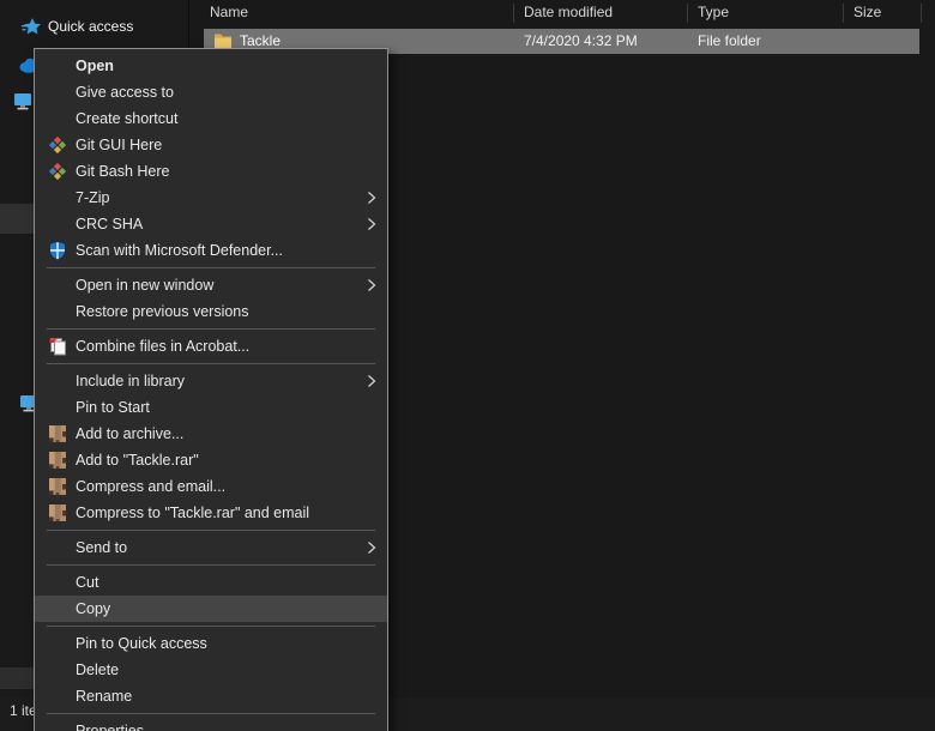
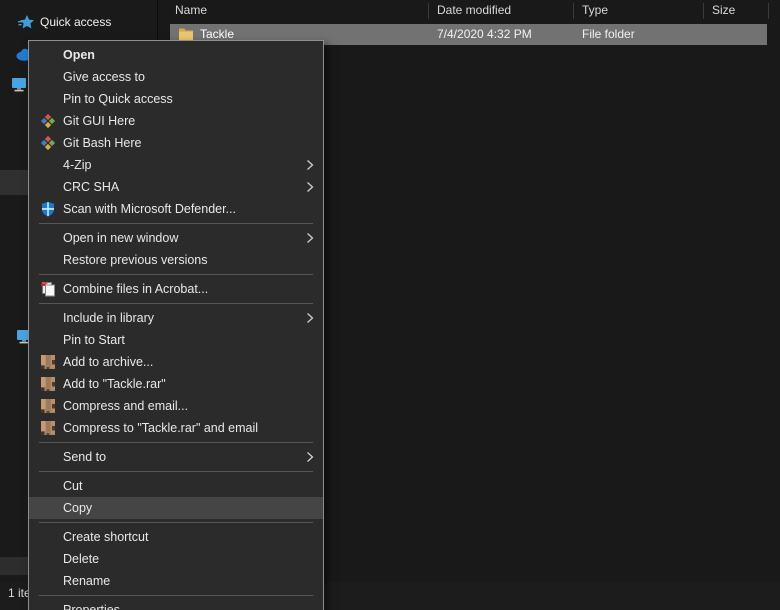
  Quick access
  Name
  Date modified
  Type
  Size
  Tackle
  7/4/2020 4:32 PM
  File folder
  Open
  Give access to
- Create shortcut
+ Pin to Quick access
  Git GUI Here
  Git Bash Here
- 7-Zip
+ 4-Zip
  CRC SHA
  Scan with Microsoft Defender...
  Open in new window
  Restore previous versions
  Combine files in Acrobat...
  Include in library
  Pin to Start
  Add to archive...
  Add to "Tackle.rar"
  Compress and email...
  Compress to "Tackle.rar" and email
  Send to
  Cut
  Copy
- Pin to Quick access
+ Create shortcut
  Delete
  Rename
